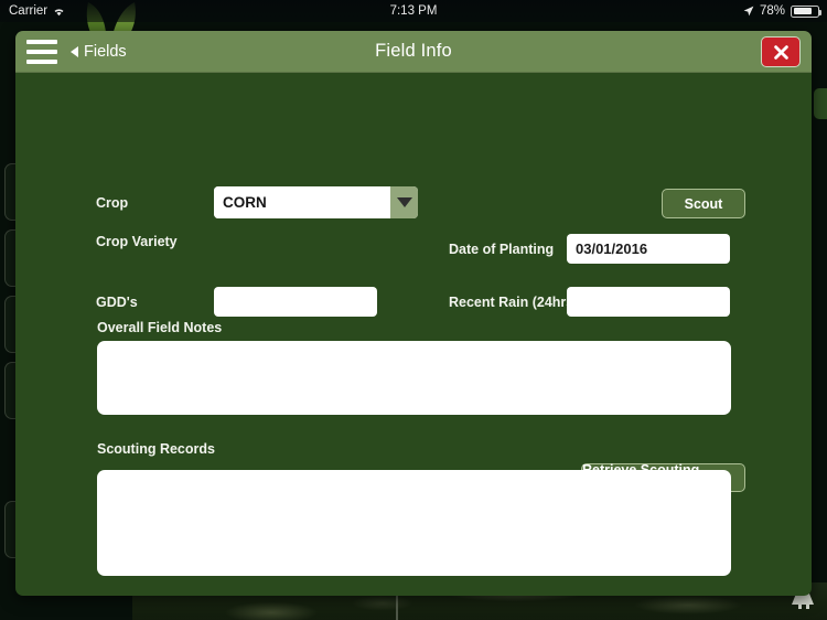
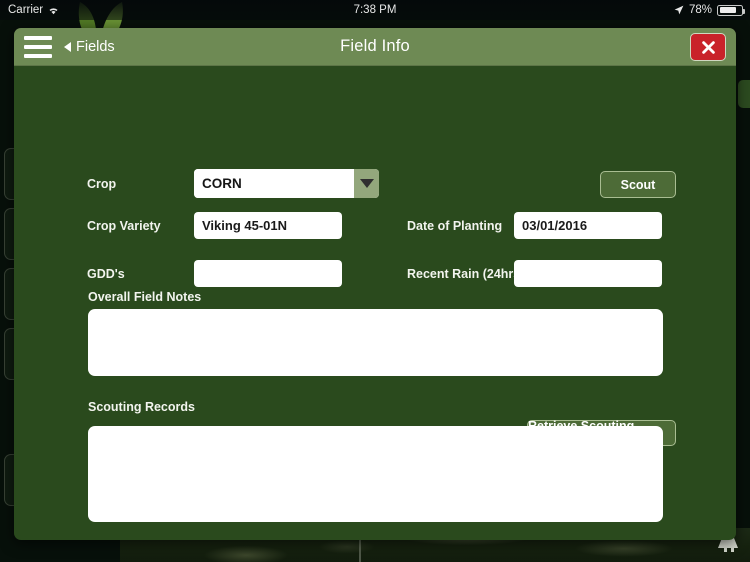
  Carrier
- 7:13 PM
+ 7:38 PM
  78%
  Fields
  Field Info
  Crop
  CORN
  Scout
  Crop Variety
+ Viking 45-01N
  Date of Planting
  03/01/2016
  GDD's
  Recent Rain (24hr
  Overall Field Notes
  Scouting Records
